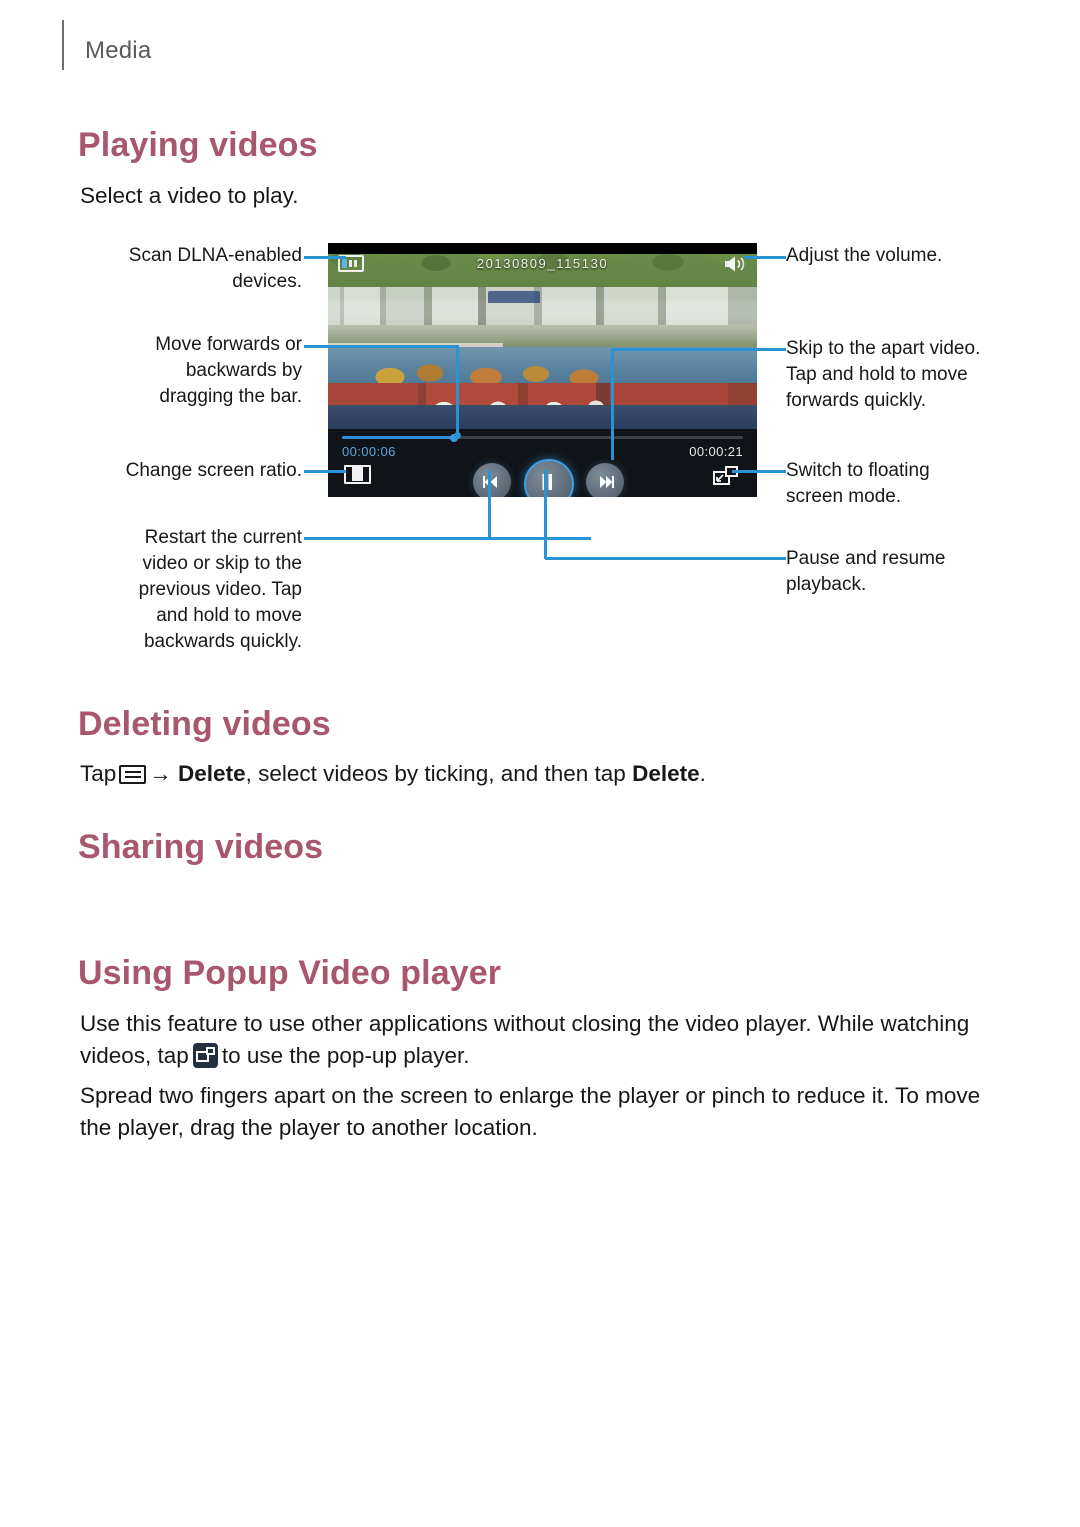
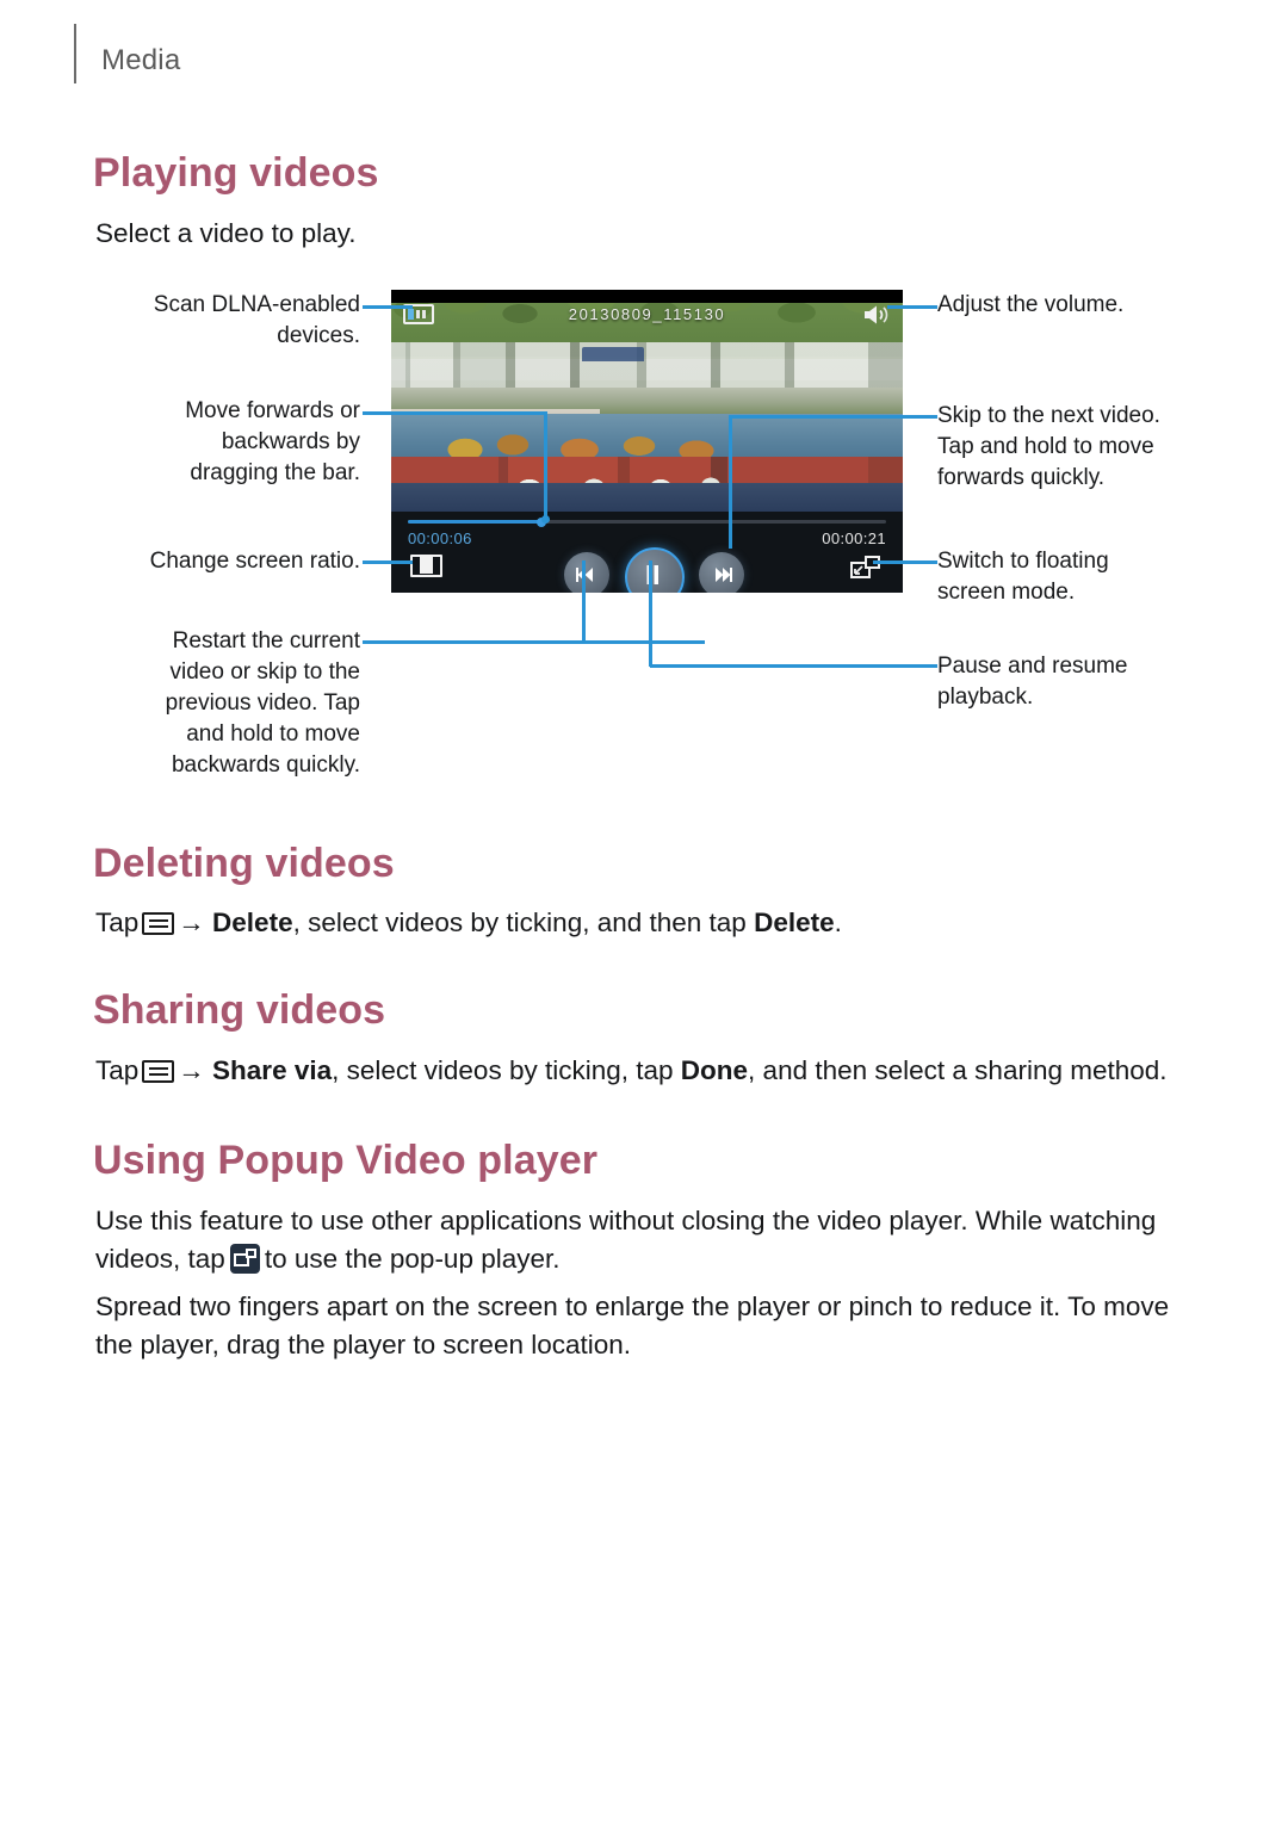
  Media
  Playing videos
  Select a video to play.
  20130809_115130
  00:00:06
  00:00:21
  Scan DLNA-enabled devices.
  Move forwards or backwards by dragging the bar.
  Change screen ratio.
  Restart the current video or skip to the previous video. Tap and hold to move backwards quickly.
  Adjust the volume.
- Skip to the apart video. Tap and hold to move forwards quickly.
+ Skip to the next video. Tap and hold to move forwards quickly.
  Switch to floating screen mode.
  Pause and resume playback.
  Deleting videos
  Tap → Delete, select videos by ticking, and then tap Delete.
  Sharing videos
+ Tap → Share via, select videos by ticking, tap Done, and then select a sharing method.
  Using Popup Video player
  Use this feature to use other applications without closing the video player. While watching videos, tap to use the pop-up player.
- Spread two fingers apart on the screen to enlarge the player or pinch to reduce it. To move the player, drag the player to another location.
+ Spread two fingers apart on the screen to enlarge the player or pinch to reduce it. To move the player, drag the player to screen location.
